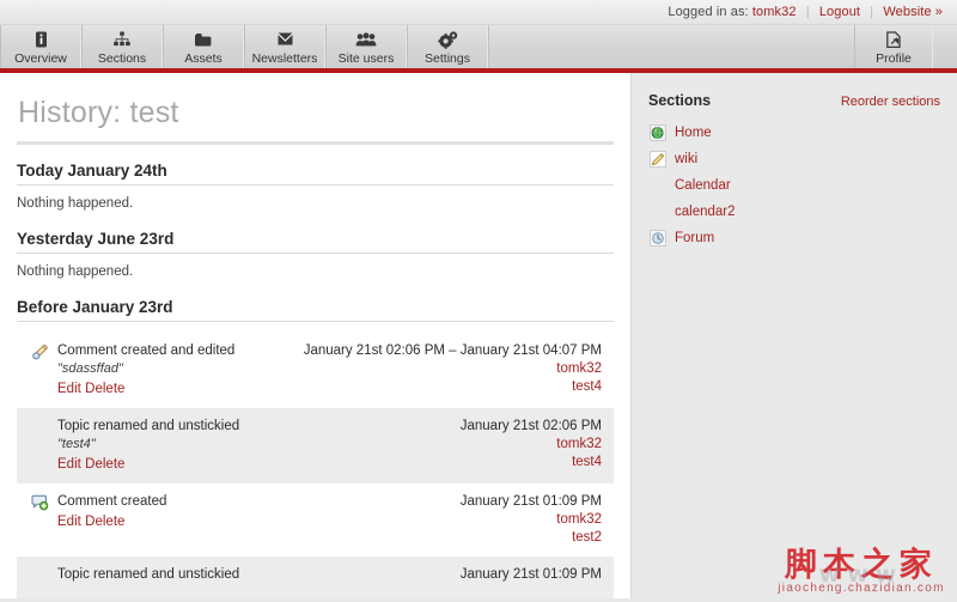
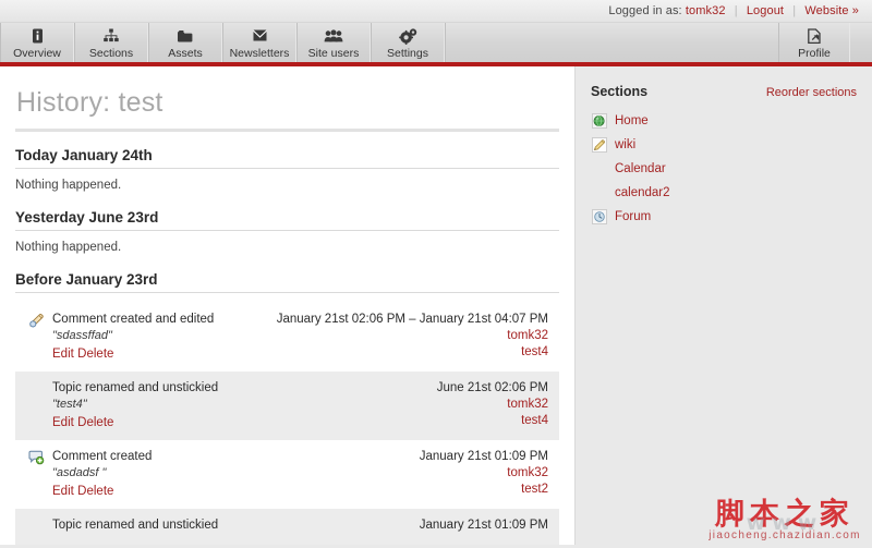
  Logged in as: tomk32 | Logout | Website »
  Overview
  Sections
  Assets
  Newsletters
  Site users
  Settings
  Profile
  History: test
  Today January 24th
  Nothing happened.
  Yesterday June 23rd
  Nothing happened.
  Before January 23rd
  Comment created and edited
  "sdassffad"
  Edit Delete
  January 21st 02:06 PM – January 21st 04:07 PM
  tomk32
  test4
  Topic renamed and unstickied
  "test4"
  Edit Delete
- January 21st 02:06 PM
+ June 21st 02:06 PM
  tomk32
  test4
  Comment created
+ "asdadsf "
  Edit Delete
  January 21st 01:09 PM
  tomk32
  test2
  Topic renamed and unstickied
  January 21st 01:09 PM
  Sections
  Reorder sections
  Home
  wiki
  Calendar
  calendar2
  Forum
  脚本之家
  jiaocheng.chazidian.com
  www
